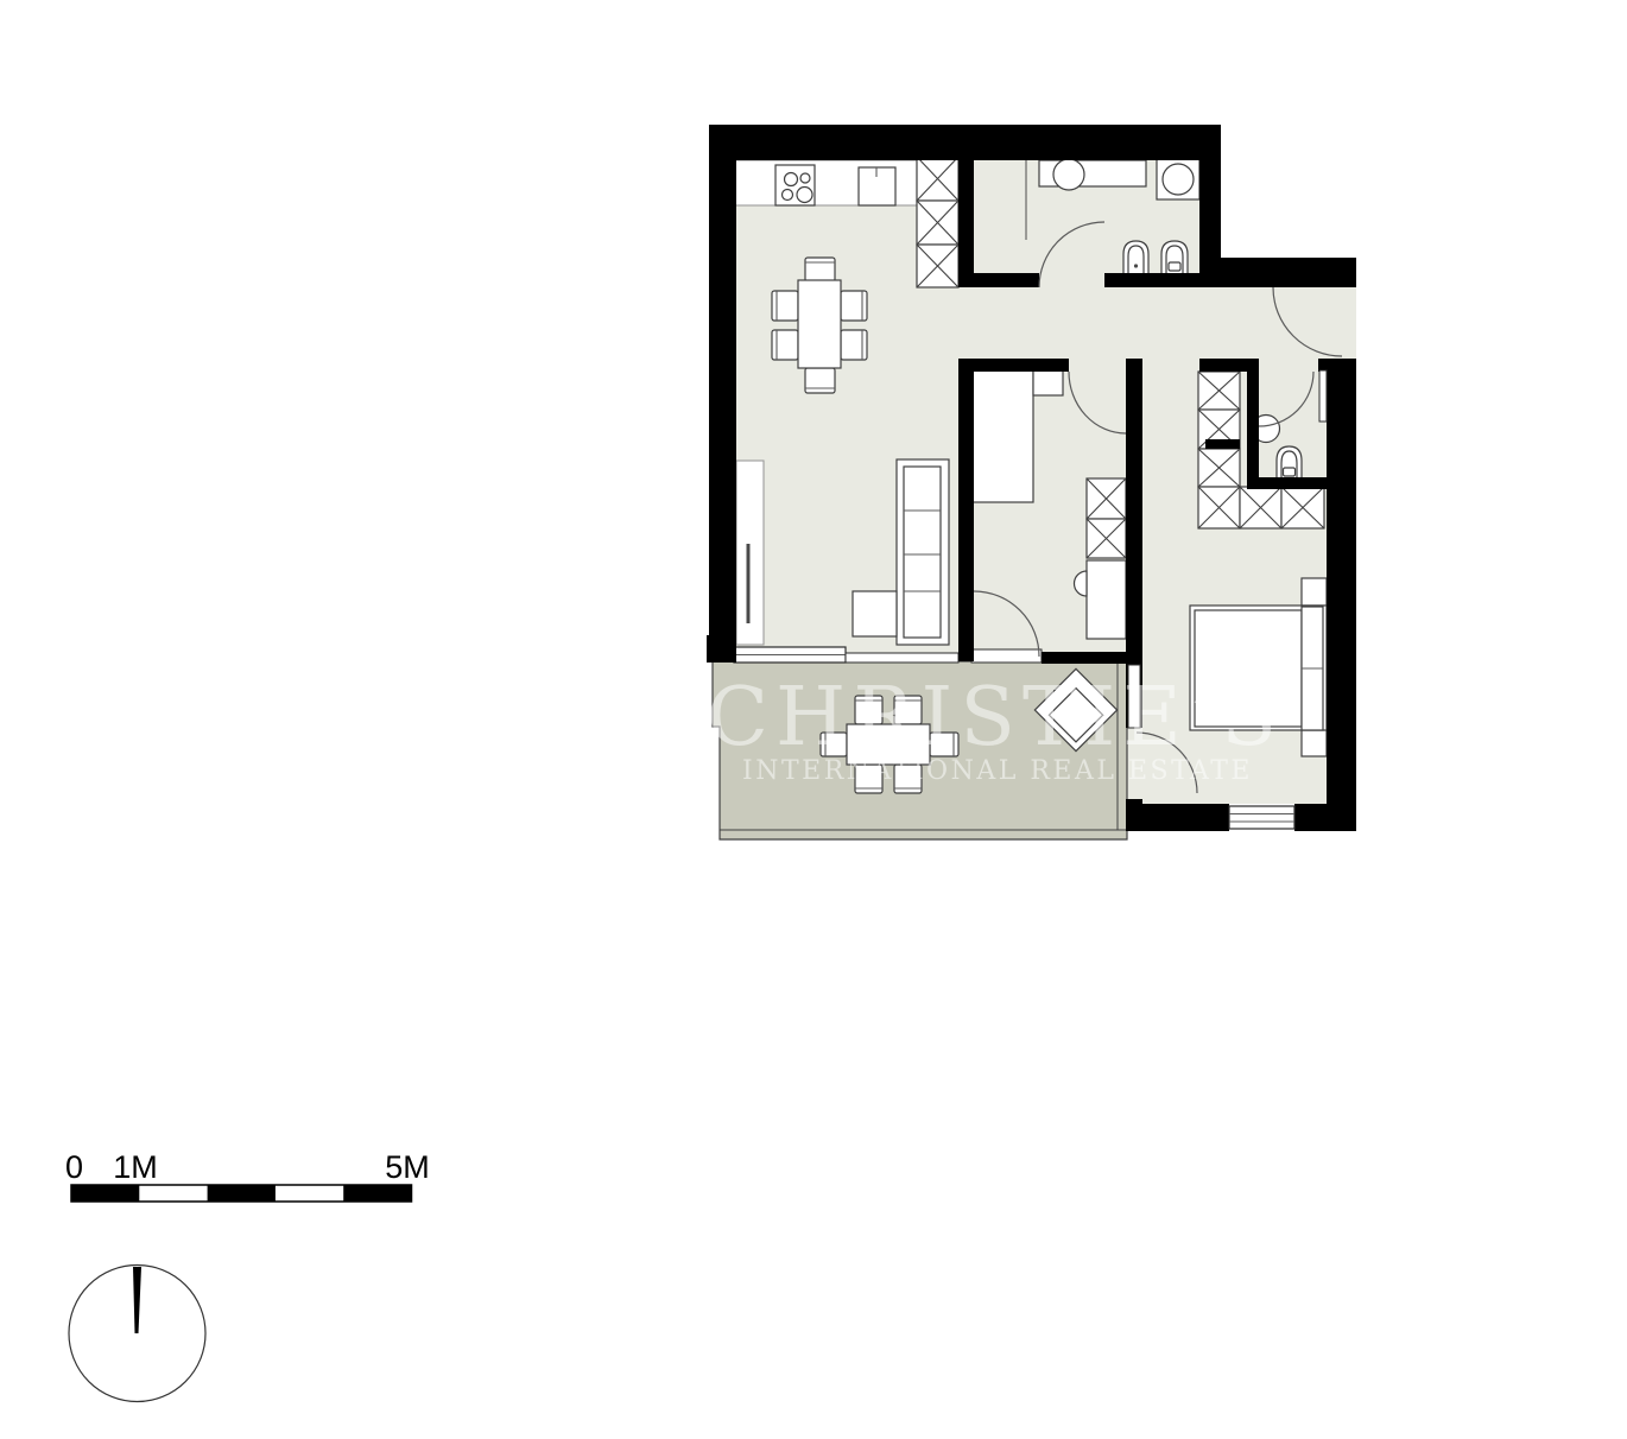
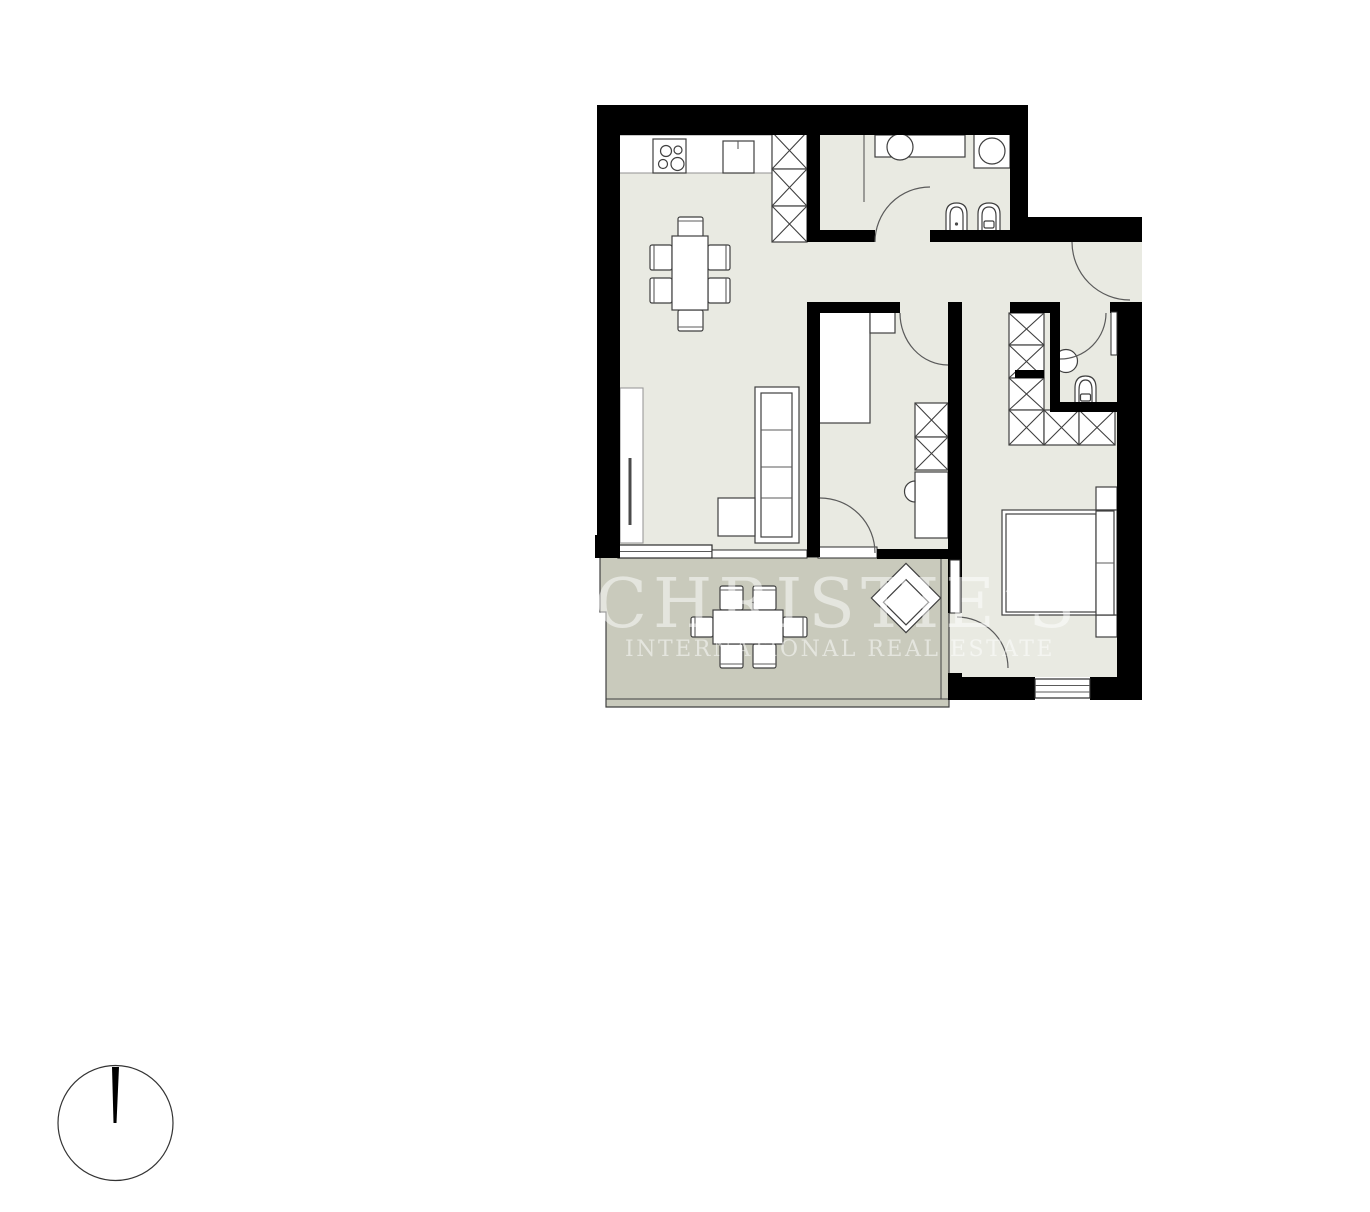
  CHRISTIE’S
  INTERNATIONAL REAL ESTATE
- 0
- 1M
- 5M
